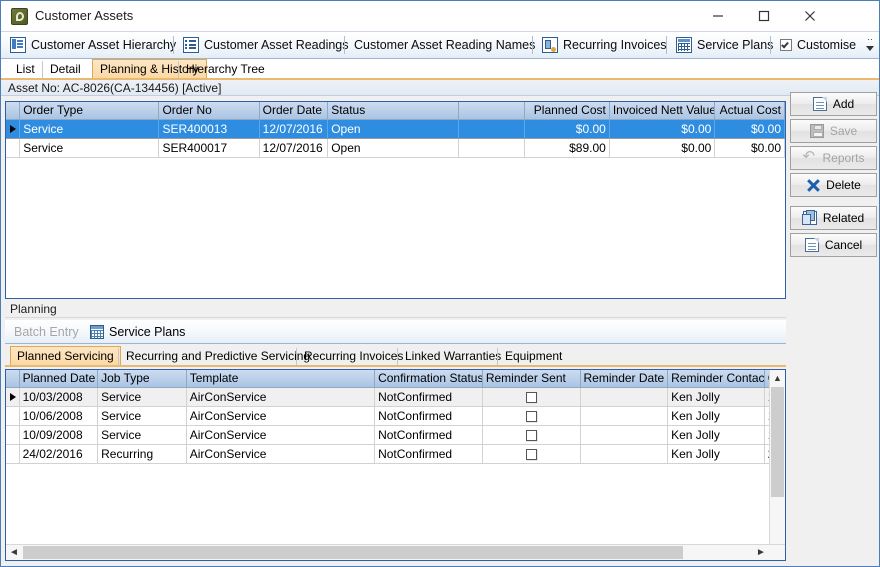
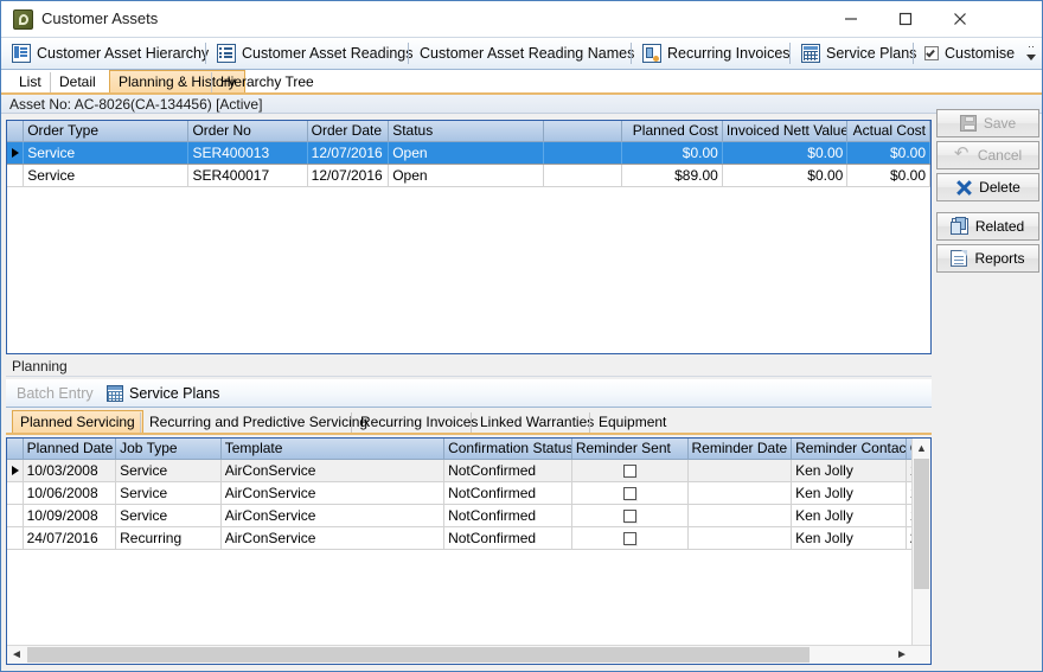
  Customer Assets
  Customer Asset Hierarch
  Customer Asset Readings
  Customer Asset Reading Name
  Recurring Invoices
  Service Plan
  Customise
  ··
  List
  Detail
  Planning & History
  Hierarchy Tree
  Asset No: AC-8026(CA-134456) [Active]
  	Order Type	Order No	Order Date	Status		Planned Cost	Invoiced Nett Value	Actual Cost
  	Service	SER400013	12/07/2016	Open		$0.00	$0.00	$0.00
  	Service	SER400017	12/07/2016	Open		$89.00	$0.00	$0.00
  Planning
  Batch Entry
  Service Plans
  Planned Servicing
  Recurring and Predictive Servicing
  Recurring Invoices
  Linked Warranties
  Equipment
  	Planned Date	Job Type	Template	Confirmation Status	Reminder Sent	Reminder Date	Reminder Contac
  	10/03/2008	Service	AirConService	NotConfirmed			Ken Jolly
  	10/06/2008	Service	AirConService	NotConfirmed			Ken Jolly
  	10/09/2008	Service	AirConService	NotConfirmed			Ken Jolly
- 	24/02/2016	Recurring	AirConService	NotConfirmed			Ken Jolly
+ 	24/07/2016	Recurring	AirConService	NotConfirmed			Ken Jolly
  ▲
  ◄
  ►
- Add
  Save
- Reports
+ Cancel
  Delete
  Related
- Cancel
+ Reports
